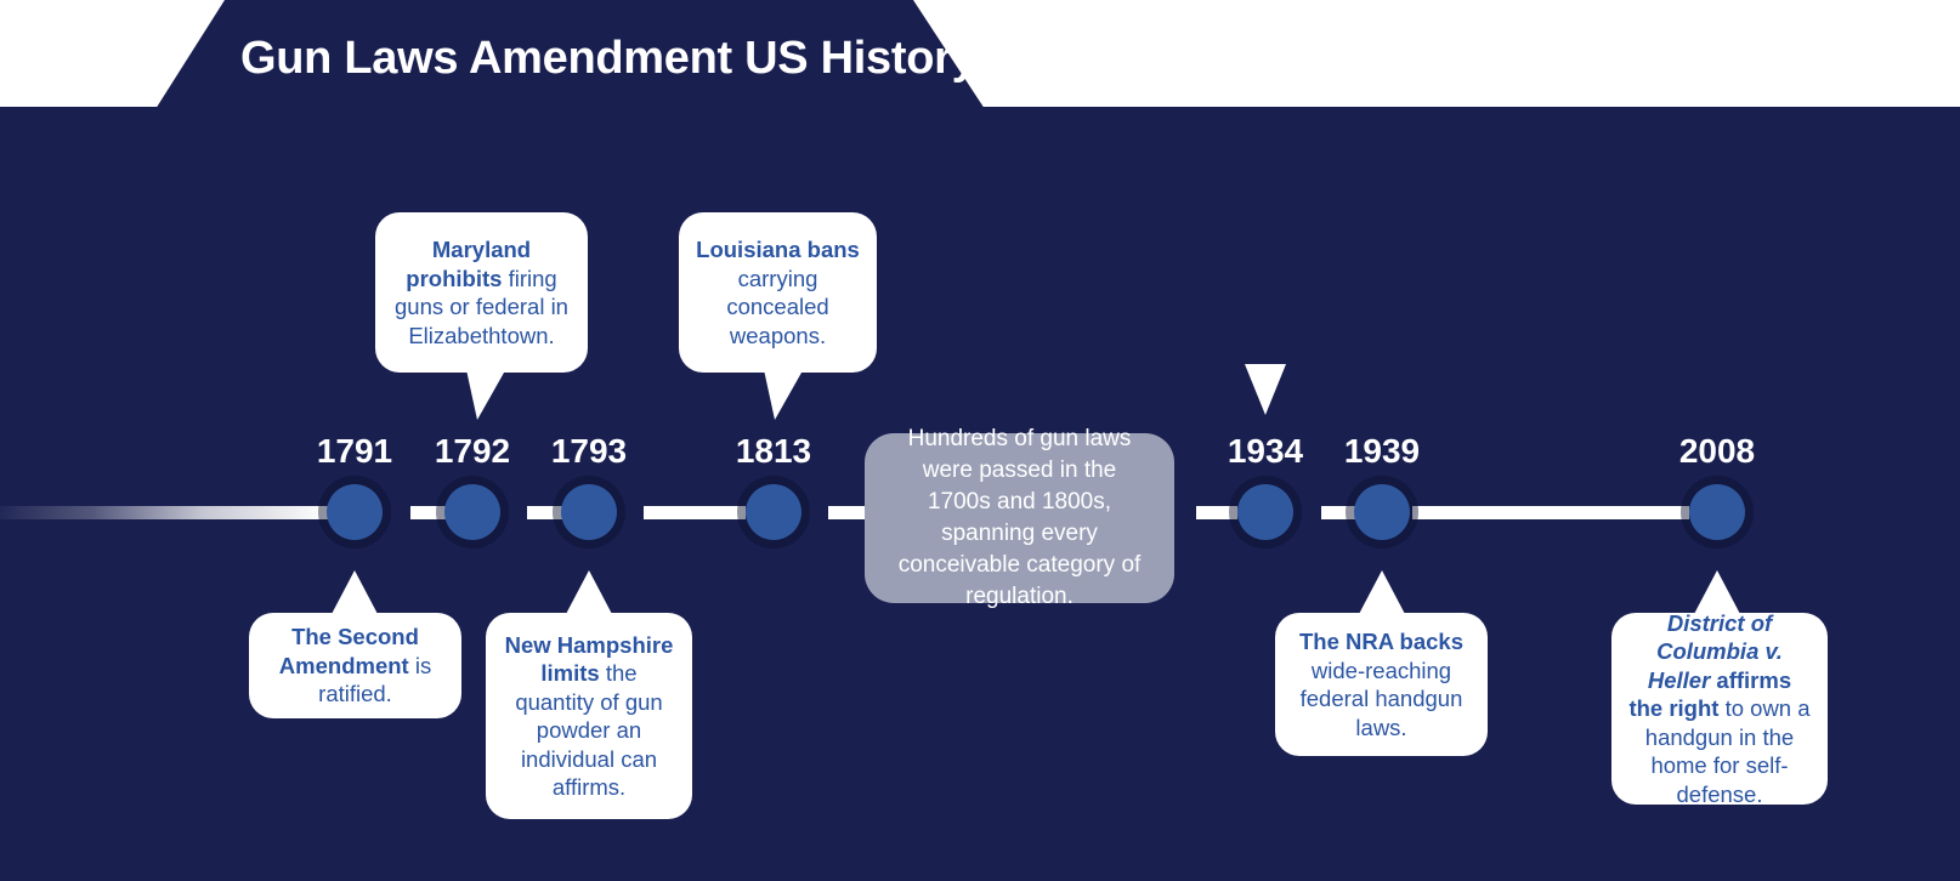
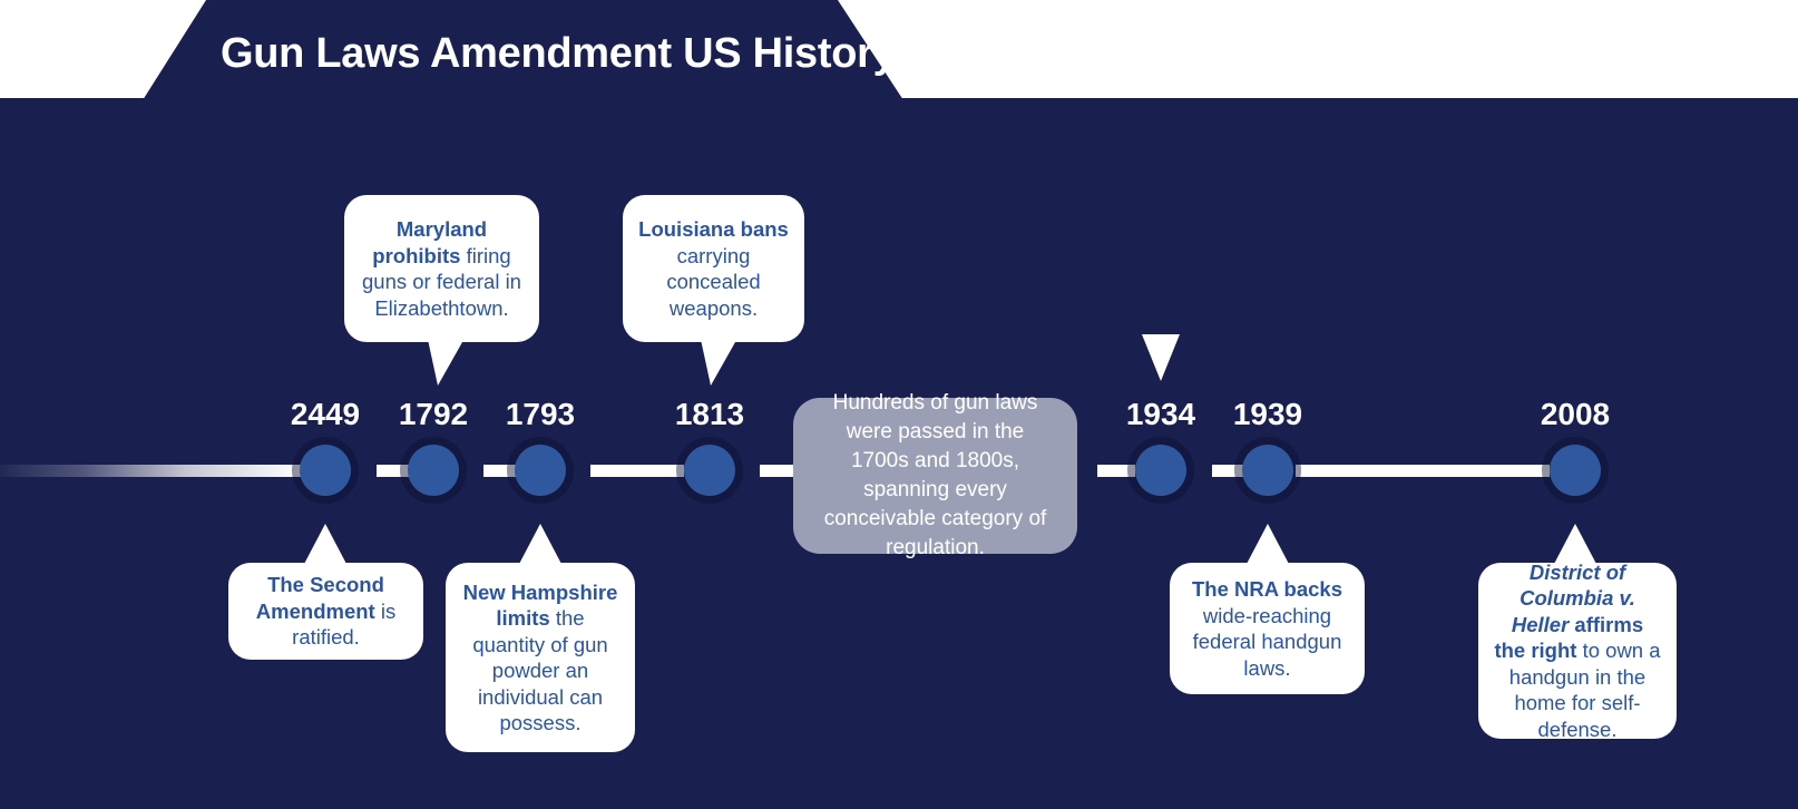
  Gun Laws Amendment US History
- 1791
+ 2449
  1792
  1793
  1813
  1934
  1939
  2008
  Maryland prohibits firing guns or federal in Elizabethtown.
  Louisiana bans carrying concealed weapons.
  Hundreds of gun laws were passed in the 1700s and 1800s, spanning every conceivable category of regulation.
  The Second Amendment is ratified.
- New Hampshire limits the quantity of gun powder an individual can affirms.
+ New Hampshire limits the quantity of gun powder an individual can possess.
  The NRA backs wide-reaching federal handgun laws.
  District of Columbia v. Heller affirms the right to own a handgun in the home for self-defense.
